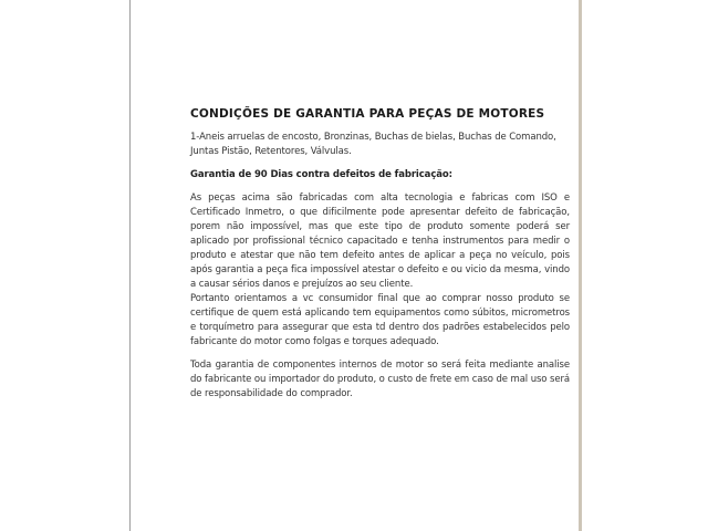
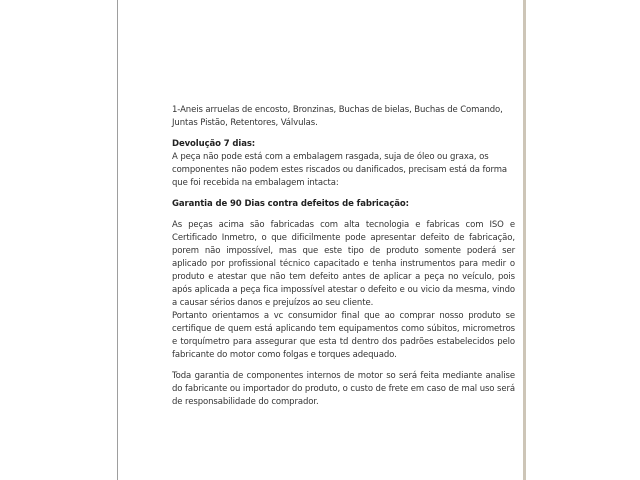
- CONDIÇÕES DE GARANTIA PARA PEÇAS DE MOTORES
  1-Aneis arruelas de encosto, Bronzinas, Buchas de bielas, Buchas de Comando, Juntas Pistão, Retentores, Válvulas.
+ Devolução 7 dias:
+ A peça não pode está com a embalagem rasgada, suja de óleo ou graxa, os componentes não podem estes riscados ou danificados, precisam está da forma que foi recebida na embalagem intacta:
  Garantia de 90 Dias contra defeitos de fabricação:
- As peças acima são fabricadas com alta tecnologia e fabricas com ISO e Certificado Inmetro, o que dificilmente pode apresentar defeito de fabricação, porem não impossível, mas que este tipo de produto somente poderá ser aplicado por profissional técnico capacitado e tenha instrumentos para medir o produto e atestar que não tem defeito antes de aplicar a peça no veículo, pois após garantia a peça fica impossível atestar o defeito e ou vicio da mesma, vindo a causar sérios danos e prejuízos ao seu cliente.
+ As peças acima são fabricadas com alta tecnologia e fabricas com ISO e Certificado Inmetro, o que dificilmente pode apresentar defeito de fabricação, porem não impossível, mas que este tipo de produto somente poderá ser aplicado por profissional técnico capacitado e tenha instrumentos para medir o produto e atestar que não tem defeito antes de aplicar a peça no veículo, pois após aplicada a peça fica impossível atestar o defeito e ou vicio da mesma, vindo a causar sérios danos e prejuízos ao seu cliente.
  Portanto orientamos a vc consumidor final que ao comprar nosso produto se certifique de quem está aplicando tem equipamentos como súbitos, micrometros e torquímetro para assegurar que esta td dentro dos padrões estabelecidos pelo fabricante do motor como folgas e torques adequado.
  Toda garantia de componentes internos de motor so será feita mediante analise do fabricante ou importador do produto, o custo de frete em caso de mal uso será de responsabilidade do comprador.
